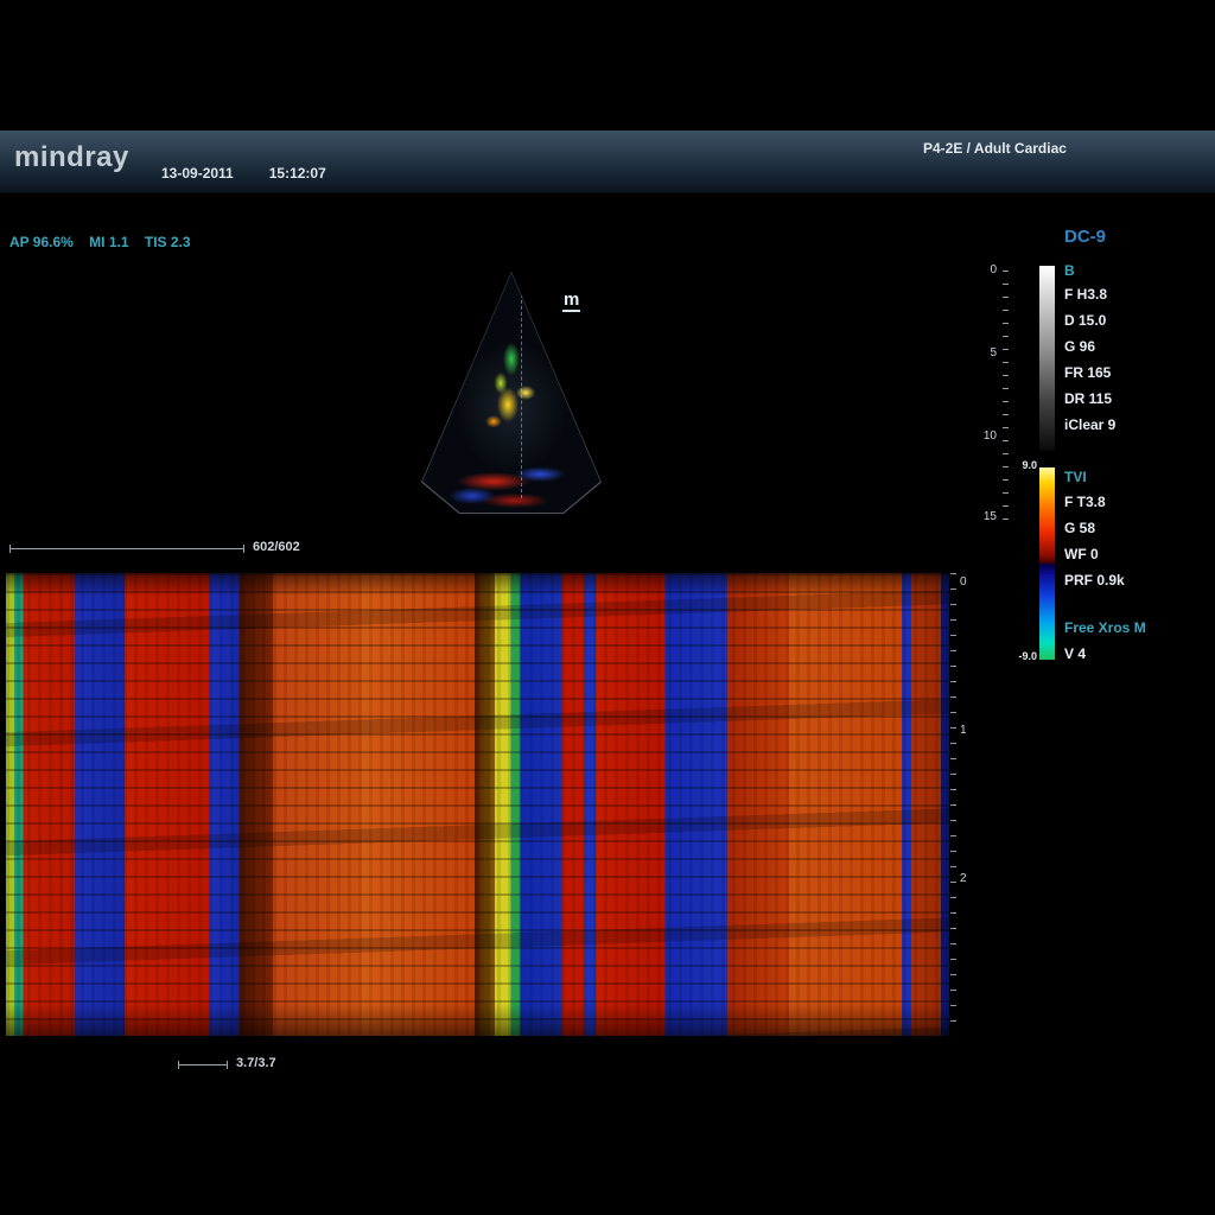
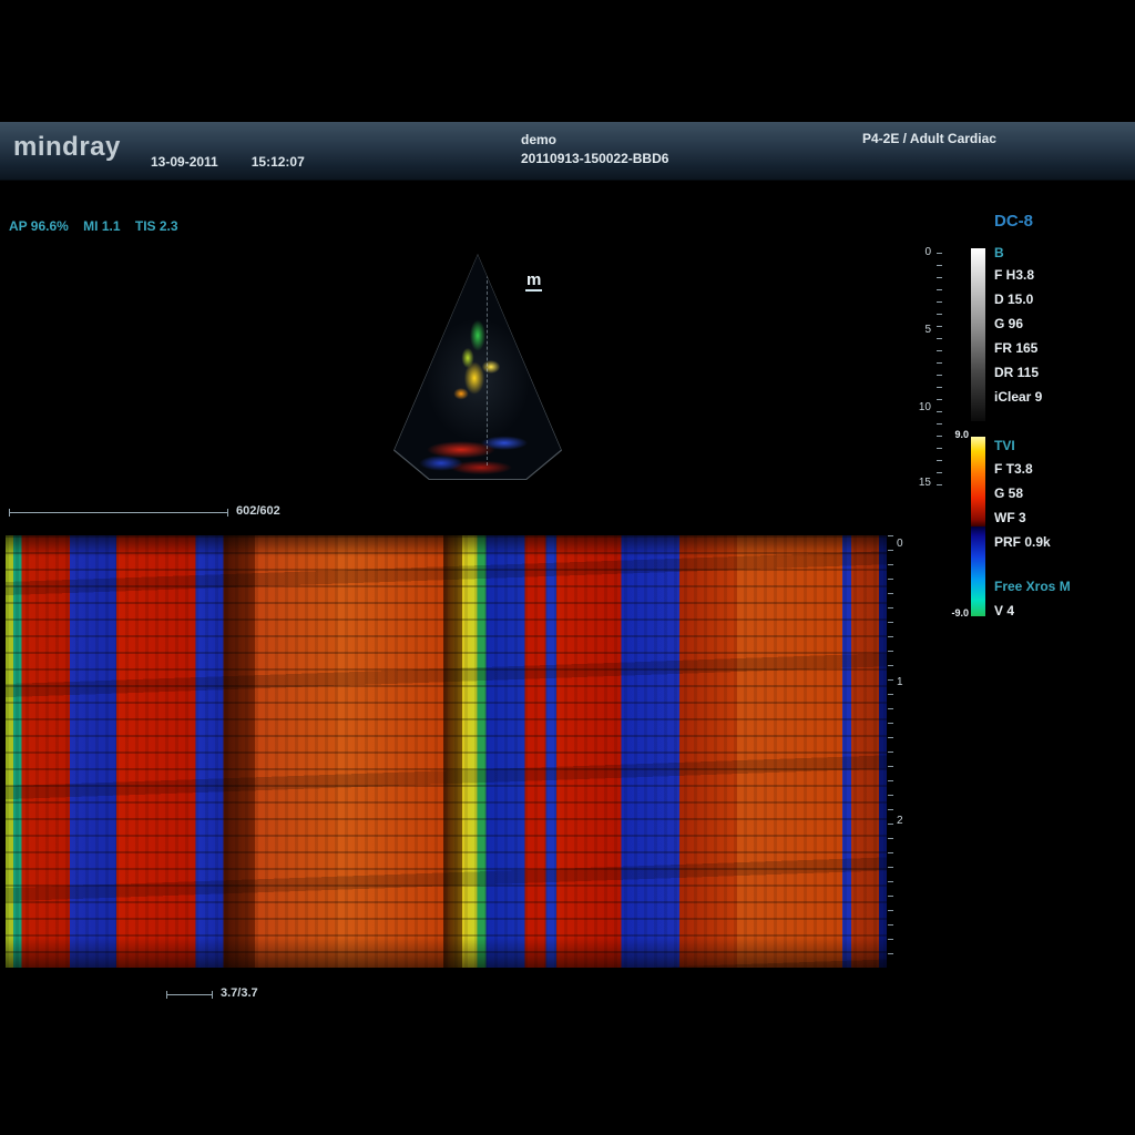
  mindray
  13-09-2011 15:12:07
+ demo
+ 20110913-150022-BBD6
  P4-2E / Adult Cardiac
  AP 96.6% MI 1.1 TIS 2.3
  m
- DC-9
+ DC-8
  0
  5
  10
  15
  B
  F H3.8
  D 15.0
  G 96
  FR 165
  DR 115
  iClear 9
  9.0
  -9.0
  TVI
  F T3.8
  G 58
- WF 0
+ WF 3
  PRF 0.9k
  Free Xros M
  V 4
  602/602
  0
  1
  2
  3.7/3.7
